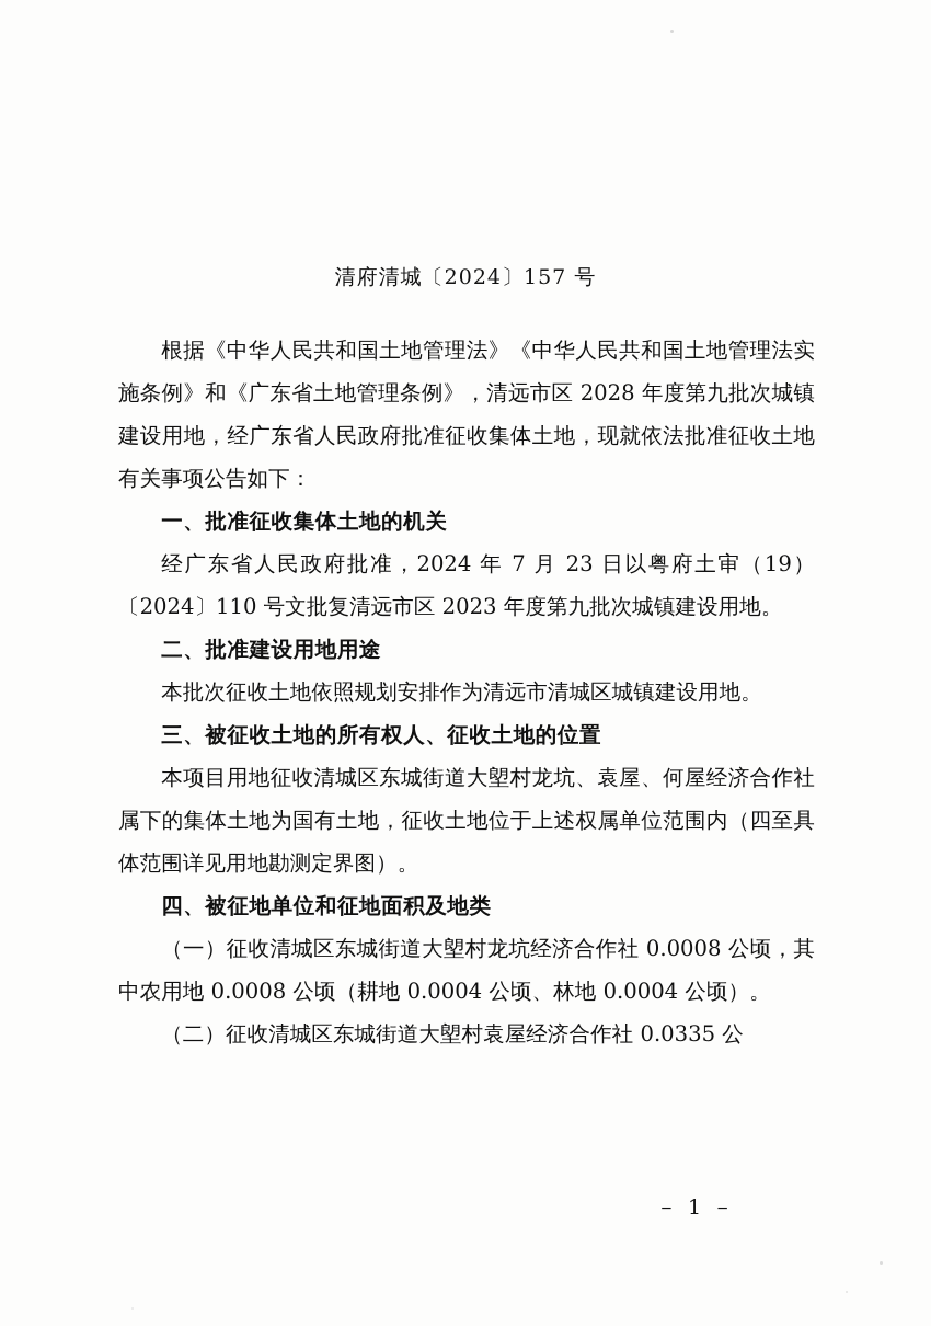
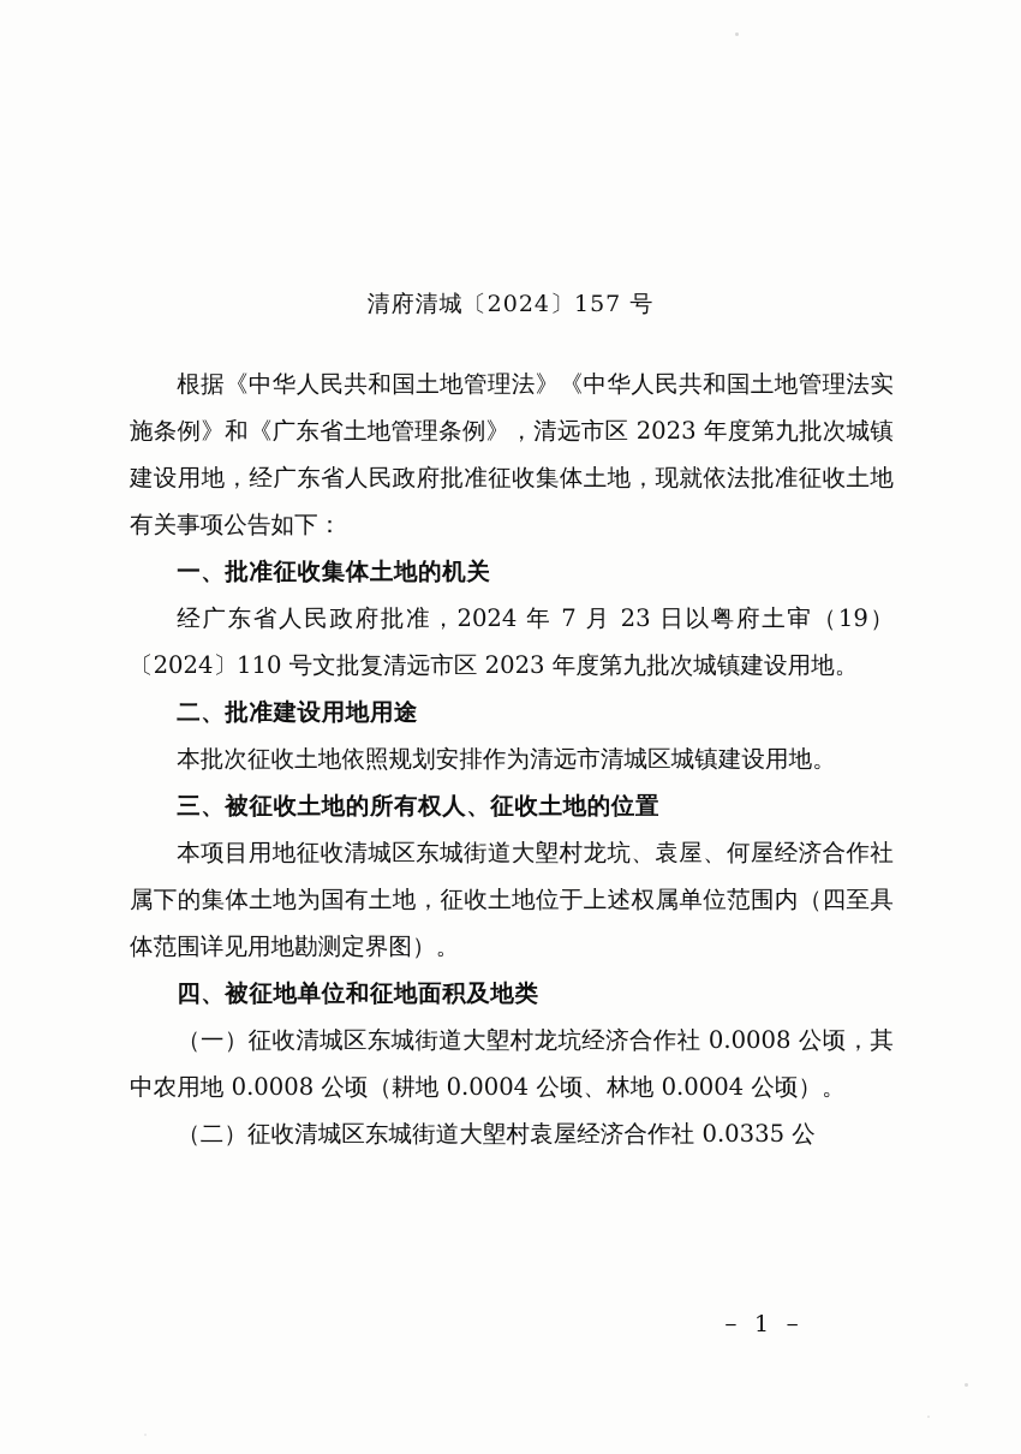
  清府清城〔2024〕157 号
- 根据《中华人民共和国土地管理法》《中华人民共和国土地管理法实施条例》和《广东省土地管理条例》，清远市区 2028 年度第九批次城镇建设用地，经广东省人民政府批准征收集体土地，现就依法批准征收土地有关事项公告如下：
+ 根据《中华人民共和国土地管理法》《中华人民共和国土地管理法实施条例》和《广东省土地管理条例》，清远市区 2023 年度第九批次城镇建设用地，经广东省人民政府批准征收集体土地，现就依法批准征收土地有关事项公告如下：
  一、批准征收集体土地的机关
  经广东省人民政府批准，2024 年 7 月 23 日以粤府土审（19）〔2024〕110 号文批复清远市区 2023 年度第九批次城镇建设用地。
  二、批准建设用地用途
  本批次征收土地依照规划安排作为清远市清城区城镇建设用地。
  三、被征收土地的所有权人、征收土地的位置
  本项目用地征收清城区东城街道大塱村龙坑、袁屋、何屋经济合作社属下的集体土地为国有土地，征收土地位于上述权属单位范围内（四至具体范围详见用地勘测定界图）。
  四、被征地单位和征地面积及地类
  （一）征收清城区东城街道大塱村龙坑经济合作社 0.0008 公顷，其中农用地 0.0008 公顷（耕地 0.0004 公顷、林地 0.0004 公顷）。
  （二）征收清城区东城街道大塱村袁屋经济合作社 0.0335 公
  － 1 －
